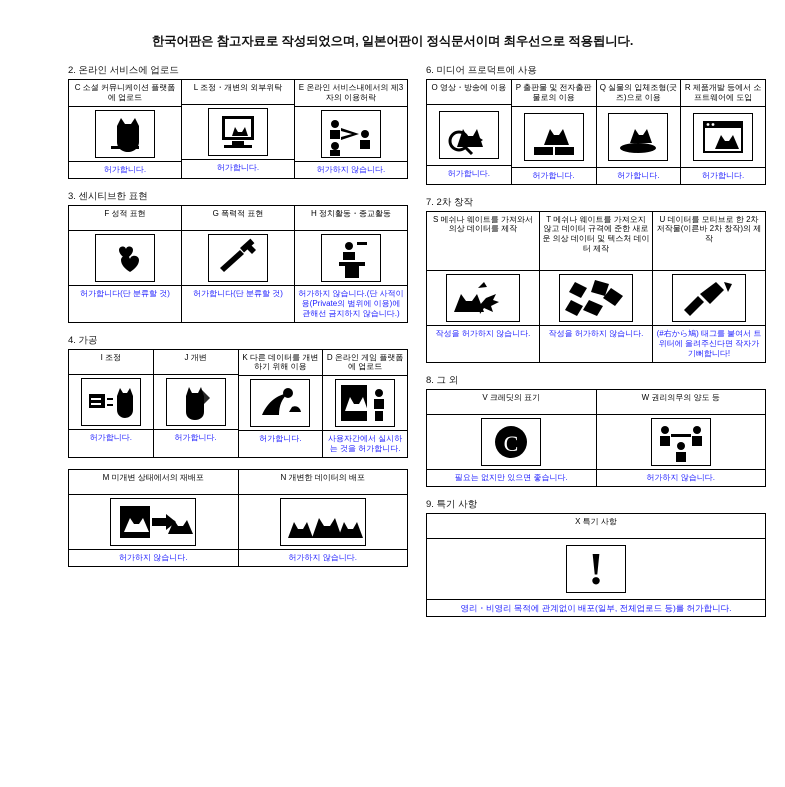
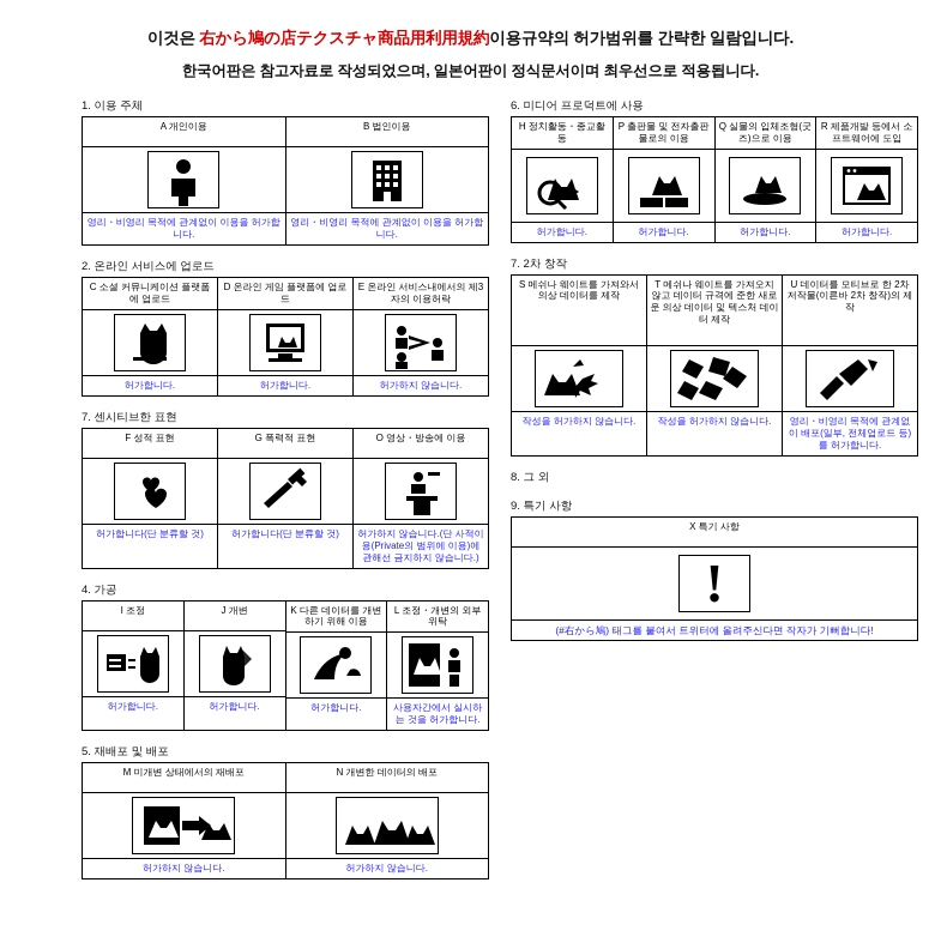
+ 이것은 右から鳩の店テクスチャ商品用利用規約이용규약의 허가범위를 간략한 일람입니다.
  한국어판은 참고자료로 작성되었으며, 일본어판이 정식문서이며 최우선으로 적용됩니다.
+ 1. 이용 주체
+ A 개인이용 영리・비영리 목적에 관계없이 이용을 허가합니다.	B 법인이용 영리・비영리 목적에 관계없이 이용을 허가합니다.
  2. 온라인 서비스에 업로드
- C 소셜 커뮤니케이션 플랫폼에 업로드 허가합니다.	L 조정・개변의 외부위탁 허가합니다.	E 온라인 서비스내에서의 제3자의 이용허락 허가하지 않습니다.
+ C 소셜 커뮤니케이션 플랫폼에 업로드 허가합니다.	D 온라인 게임 플랫폼에 업로드 허가합니다.	E 온라인 서비스내에서의 제3자의 이용허락 허가하지 않습니다.
- 3. 센시티브한 표현
+ 7. 센시티브한 표현
- F 성적 표현 허가합니다(단 분류할 것)	G 폭력적 표현 허가합니다(단 분류할 것)	H 정치활동・종교활동 허가하지 않습니다.(단 사적이용(Private의 범위에 이용)에 관해선 금지하지 않습니다.)
+ F 성적 표현 허가합니다(단 분류할 것)	G 폭력적 표현 허가합니다(단 분류할 것)	O 영상・방송에 이용 허가하지 않습니다.(단 사적이용(Private의 범위에 이용)에 관해선 금지하지 않습니다.)
  4. 가공
- I 조정 허가합니다.	J 개변 허가합니다.	K 다른 데이터를 개변하기 위해 이용 허가합니다.	D 온라인 게임 플랫폼에 업로드 사용자간에서 실시하는 것을 허가합니다.
+ I 조정 허가합니다.	J 개변 허가합니다.	K 다른 데이터를 개변하기 위해 이용 허가합니다.	L 조정・개변의 외부위탁 사용자간에서 실시하는 것을 허가합니다.
+ 5. 재배포 및 배포
  M 미개변 상태에서의 재배포 허가하지 않습니다.	N 개변한 데이터의 배포 허가하지 않습니다.
  6. 미디어 프로덕트에 사용
- O 영상・방송에 이용 허가합니다.	P 출판물 및 전자출판물로의 이용 허가합니다.	Q 실물의 입체조형(굿즈)으로 이용 허가합니다.	R 제품개발 등에서 소프트웨어에 도입 허가합니다.
+ H 정치활동・종교활동 허가합니다.	P 출판물 및 전자출판물로의 이용 허가합니다.	Q 실물의 입체조형(굿즈)으로 이용 허가합니다.	R 제품개발 등에서 소프트웨어에 도입 허가합니다.
  7. 2차 창작
- S 메쉬나 웨이트를 가져와서 의상 데이터를 제작 작성을 허가하지 않습니다.	T 메쉬나 웨이트를 가져오지 않고 데이터 규격에 준한 새로운 의상 데이터 및 텍스처 데이터 제작 작성을 허가하지 않습니다.	U 데이터를 모티브로 한 2차 저작물(이른바 2차 창작)의 제작 (#右から鳩) 태그를 붙여서 트위터에 올려주신다면 작자가 기뻐합니다!
+ S 메쉬나 웨이트를 가져와서 의상 데이터를 제작 작성을 허가하지 않습니다.	T 메쉬나 웨이트를 가져오지 않고 데이터 규격에 준한 새로운 의상 데이터 및 텍스처 데이터 제작 작성을 허가하지 않습니다.	U 데이터를 모티브로 한 2차 저작물(이른바 2차 창작)의 제작 영리・비영리 목적에 관계없이 배포(일부, 전체업로드 등)를 허가합니다.
  8. 그 외
- V 크레딧의 표기 C 필요는 없지만 있으면 좋습니다.	W 권리의무의 양도 등 허가하지 않습니다.
  9. 특기 사항
- X 특기 사항 ! 영리・비영리 목적에 관계없이 배포(일부, 전체업로드 등)를 허가합니다.
+ X 특기 사항 ! (#右から鳩) 태그를 붙여서 트위터에 올려주신다면 작자가 기뻐합니다!
